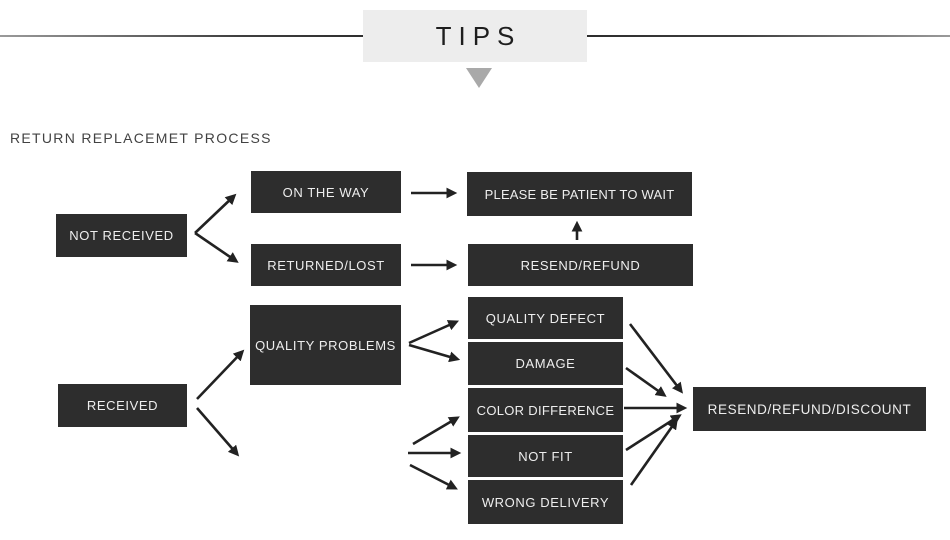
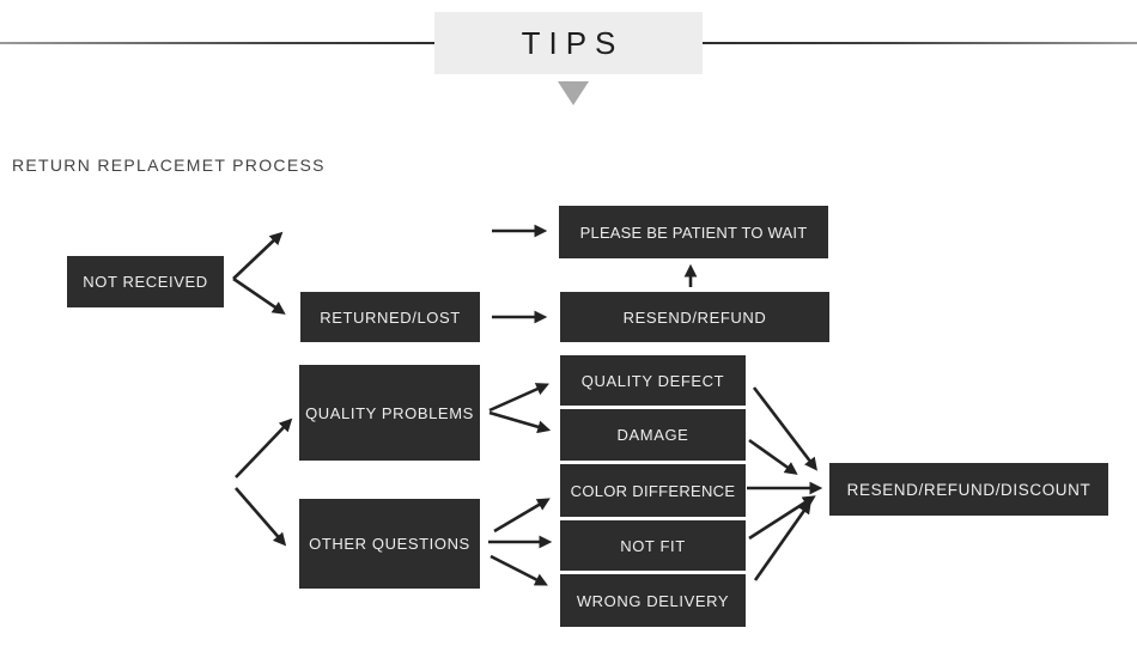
  TIPS
  RETURN REPLACEMET PROCESS
  NOT RECEIVED
- ON THE WAY
  RETURNED/LOST
  PLEASE BE PATIENT TO WAIT
  RESEND/REFUND
- RECEIVED
  QUALITY PROBLEMS
+ OTHER QUESTIONS
  QUALITY DEFECT
  DAMAGE
  COLOR DIFFERENCE
  NOT FIT
  WRONG DELIVERY
  RESEND/REFUND/DISCOUNT
